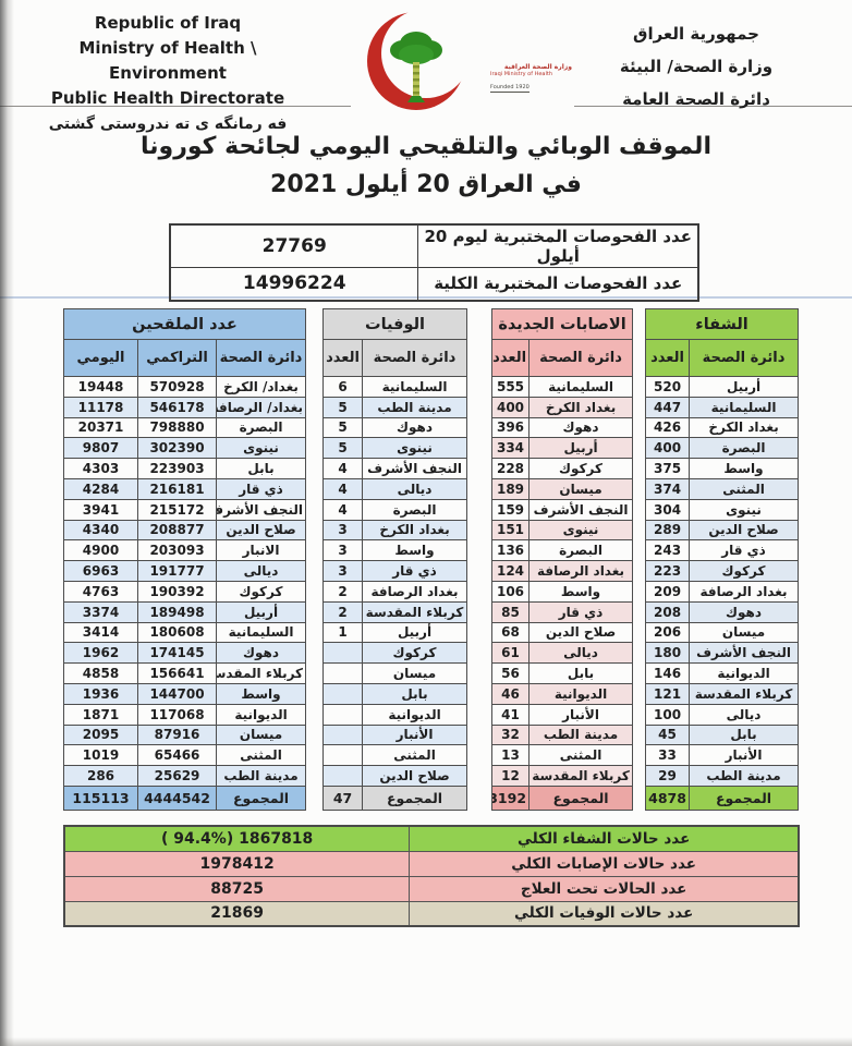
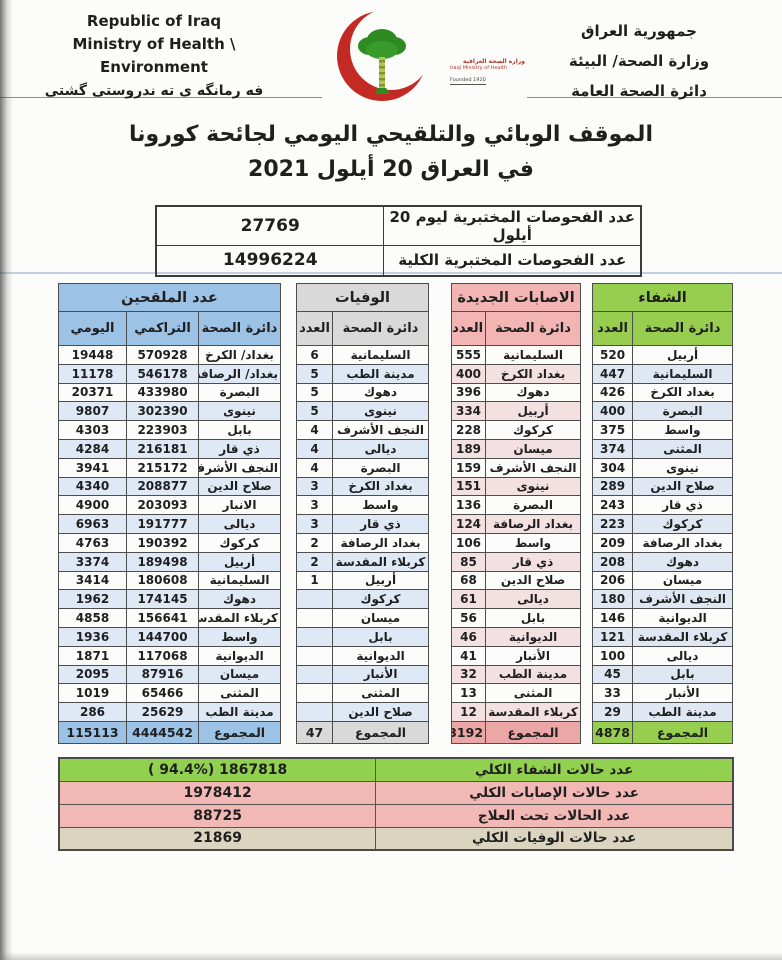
  Republic of Iraq
  Ministry of Health \ Environment
- Public Health Directorate
  فه رمانگه ی ته ندروستی گشتی
  جمهورية العراق
  وزارة الصحة/ البيئة
  دائرة الصحة العامة
  الموقف الوبائي والتلقيحي اليومي لجائحة كورونا
  في العراق 20 أيلول 2021
  عدد الفحوصات المختبرية ليوم 20 أيلول	27769
  عدد الفحوصات المختبرية الكلية	14996224
  عدد الملقحين
  دائرة الصحة	التراكمي	اليومي
  بغداد/ الكرخ	570928	19448
  بغداد/ الرصاف	546178	11178
- البصرة	798880	20371
+ البصرة	433980	20371
  نينوى	302390	9807
  بابل	223903	4303
  ذي قار	216181	4284
  النجف الأشرف	215172	3941
  صلاح الدين	208877	4340
  الانبار	203093	4900
  ديالى	191777	6963
  كركوك	190392	4763
  أربيل	189498	3374
  السليمانية	180608	3414
  دهوك	174145	1962
  كربلاء المقدس	156641	4858
  واسط	144700	1936
  الديوانية	117068	1871
  ميسان	87916	2095
  المثنى	65466	1019
  مدينة الطب	25629	286
  المجموع	4444542	115113
  الوفيات
  دائرة الصحة	العدد
  السليمانية	6
  مدينة الطب	5
  دهوك	5
  نينوى	5
  النجف الأشرف	4
  ديالى	4
  البصرة	4
  بغداد الكرخ	3
  واسط	3
  ذي قار	3
  بغداد الرصافة	2
  كربلاء المقدسة	2
  أربيل	1
  كركوك
  ميسان
  بابل
  الديوانية
  الأنبار
  المثنى
  صلاح الدين
  المجموع	47
  الاصابات الجديدة
  دائرة الصحة	العدد
  السليمانية	555
  بغداد الكرخ	400
  دهوك	396
  أربيل	334
  كركوك	228
  ميسان	189
  النجف الأشرف	159
  نينوى	151
  البصرة	136
  بغداد الرصافة	124
  واسط	106
  ذي قار	85
  صلاح الدين	68
  ديالى	61
  بابل	56
  الديوانية	46
  الأنبار	41
  مدينة الطب	32
  المثنى	13
  كربلاء المقدسة	12
  المجموع	3192
  الشفاء
  دائرة الصحة	العدد
  أربيل	520
  السليمانية	447
  بغداد الكرخ	426
  البصرة	400
  واسط	375
  المثنى	374
  نينوى	304
  صلاح الدين	289
  ذي قار	243
  كركوك	223
  بغداد الرصافة	209
  دهوك	208
  ميسان	206
  النجف الأشرف	180
  الديوانية	146
  كربلاء المقدسة	121
  ديالى	100
  بابل	45
  الأنبار	33
  مدينة الطب	29
  المجموع	4878
  عدد حالات الشفاء الكلي	( 94.4%) 1867818
  عدد حالات الإصابات الكلي	1978412
  عدد الحالات تحت العلاج	88725
  عدد حالات الوفيات الكلي	21869
